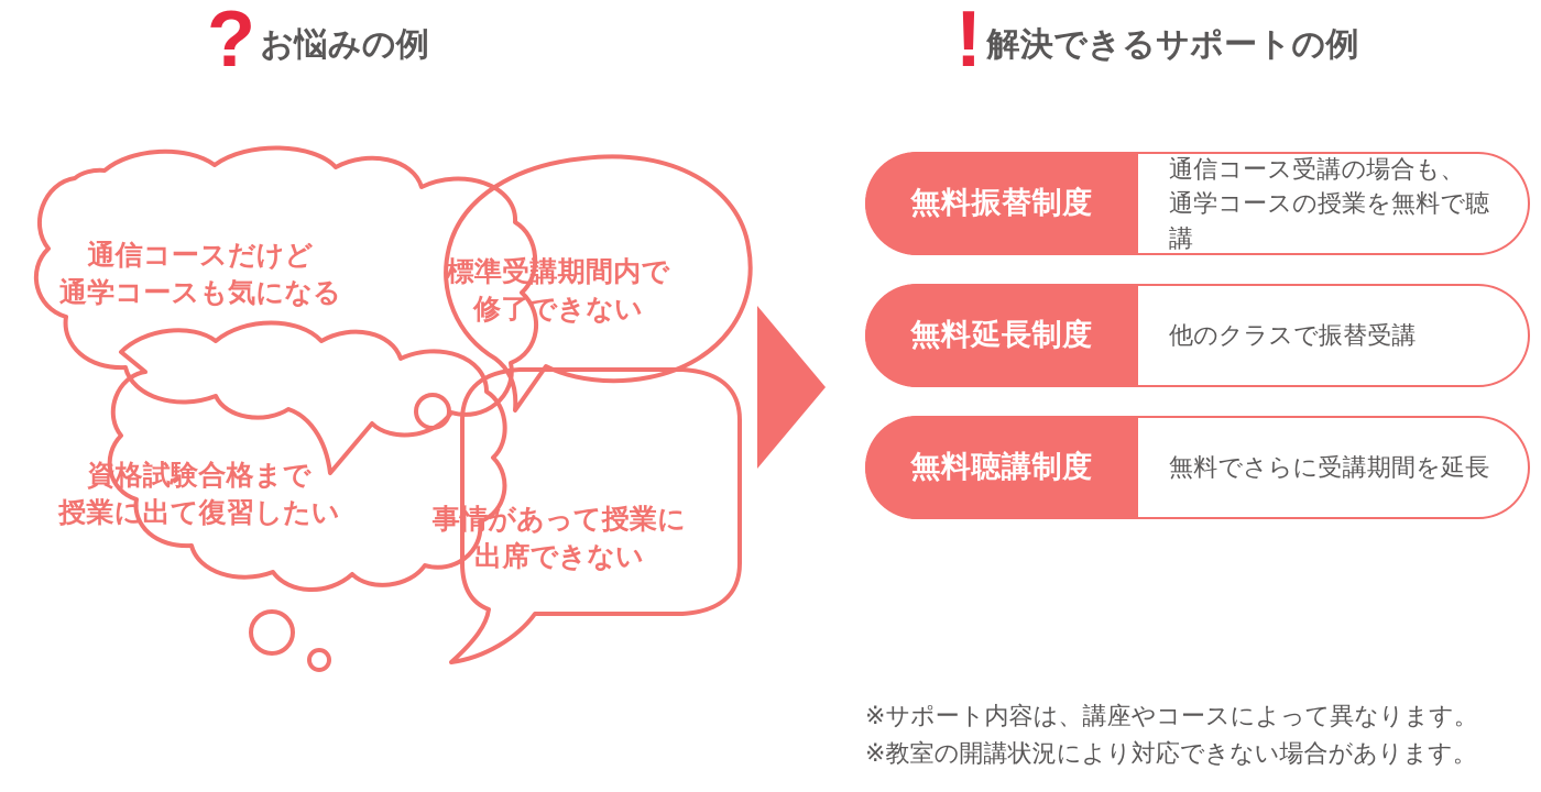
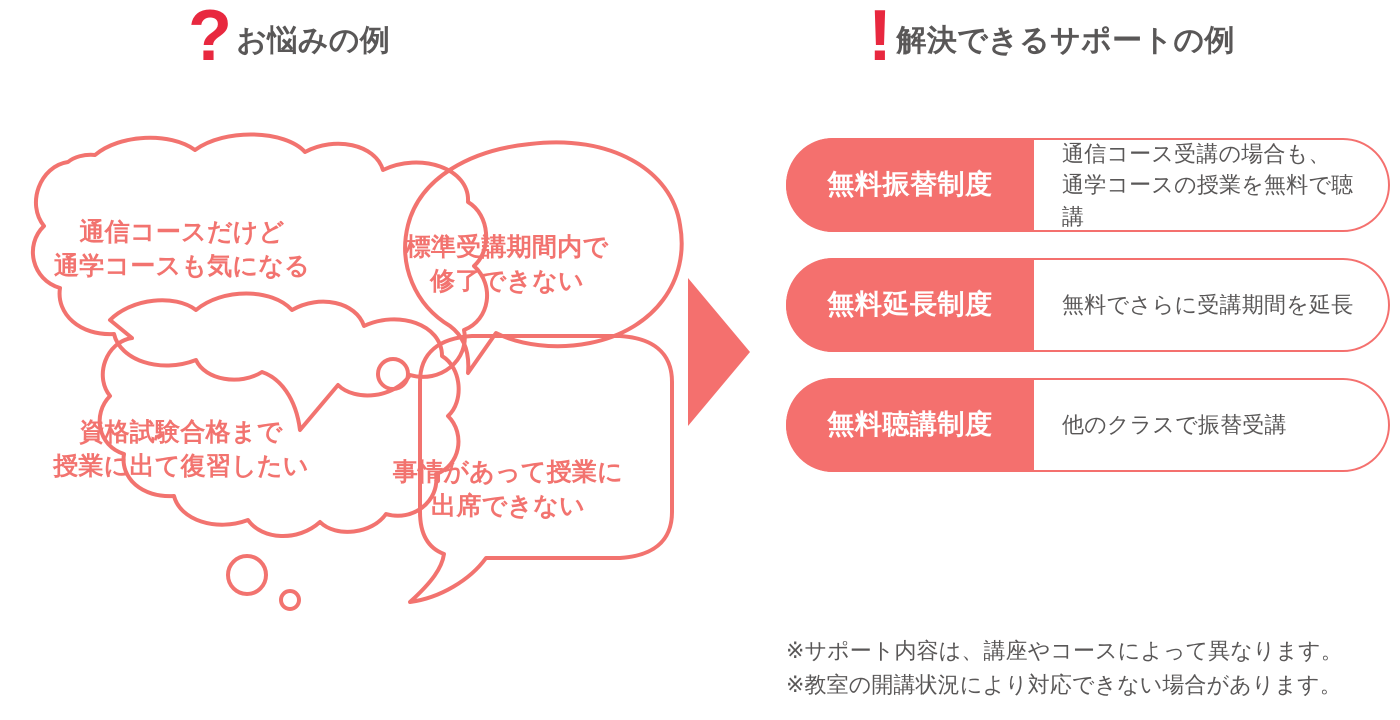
  ?
  お悩みの例
  !
  解決できるサポートの例
  通信コースだけど
  通学コースも気になる
  標準受講期間内で
  修了できない
  資格試験合格まで
  授業に出て復習したい
  事情があって授業に
  出席できない
  無料振替制度
  通信コース受講の場合も、
  通学コースの授業を無料で聴講
  無料延長制度
- 他のクラスで振替受講
+ 無料でさらに受講期間を延長
  無料聴講制度
- 無料でさらに受講期間を延長
+ 他のクラスで振替受講
  ※サポート内容は、講座やコースによって異なります。
  ※教室の開講状況により対応できない場合があります。
